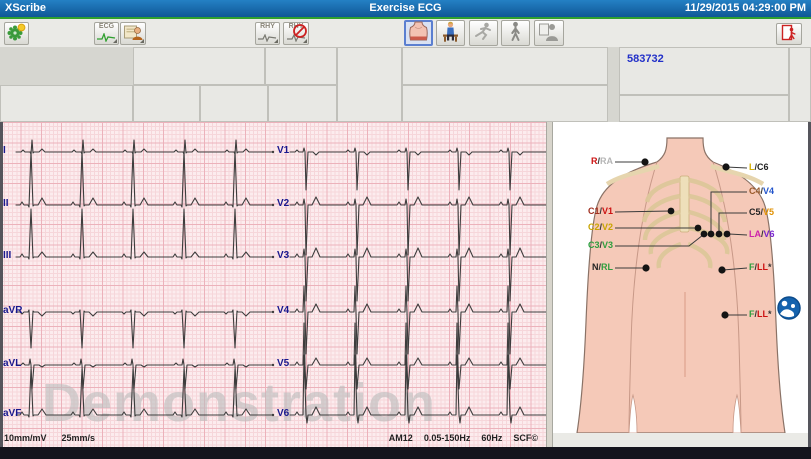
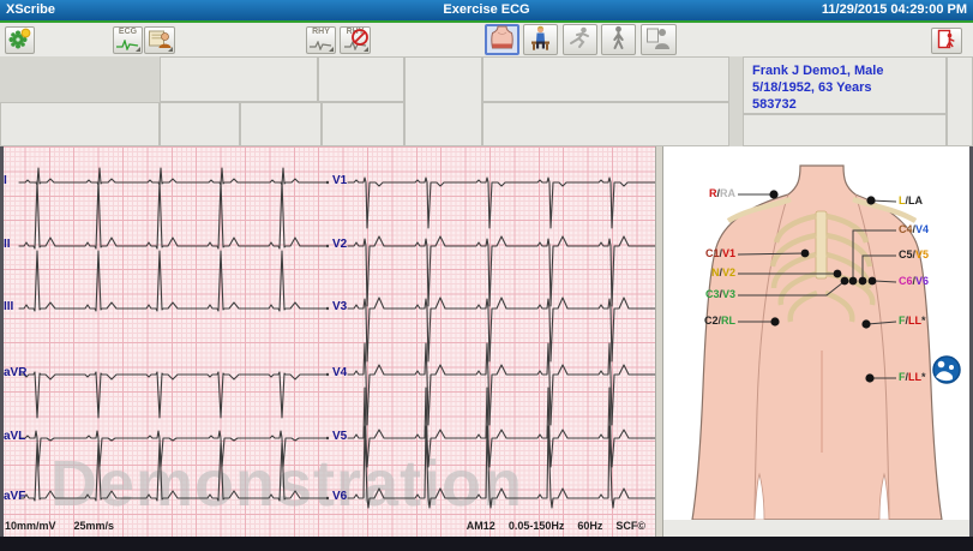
  XScribe
  Exercise ECG
  11/29/2015 04:29:00 PM
+ Frank J Demo1, Male
+ 5/18/1952, 63 Years
  583732
  Demonstration
  I
  II
  III
  aVR
  aVL
  aVF
  V1
  V2
  V3
  V4
  V5
  V6
  10mm/mV
  25mm/s
  AM12
  0.05-150Hz
  60Hz
  SCF©
  R/RA
  C1/V1
- C2/V2
+ N/V2
  C3/V3
- N/RL
+ C2/RL
- L/C6
+ L/LA
  C4/V4
  C5/V5
- LA/V6
+ C6/V6
  F/LL*
  F/LL*
